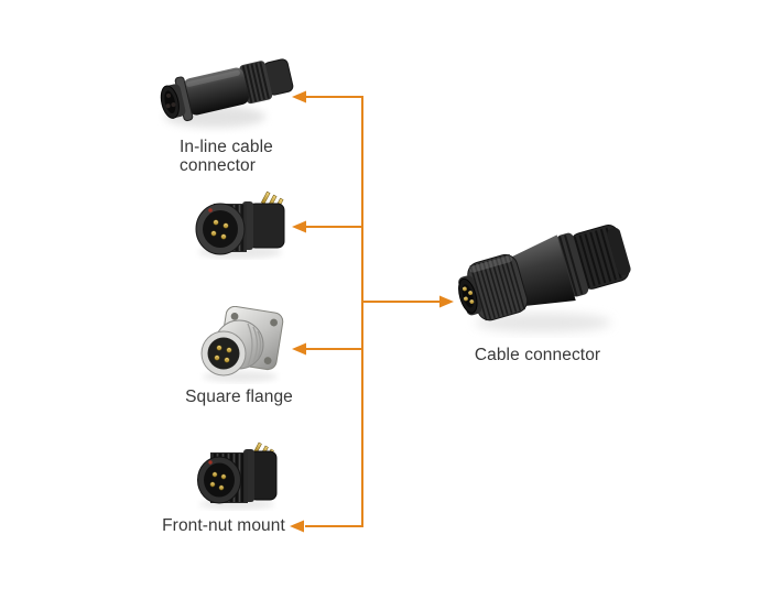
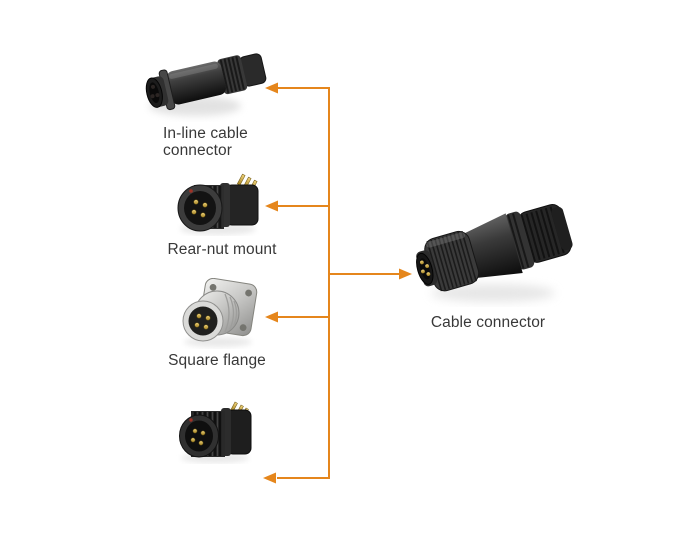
  In-line cable connector
+ Rear-nut mount
  Square flange
- Front-nut mount
  Cable connector
